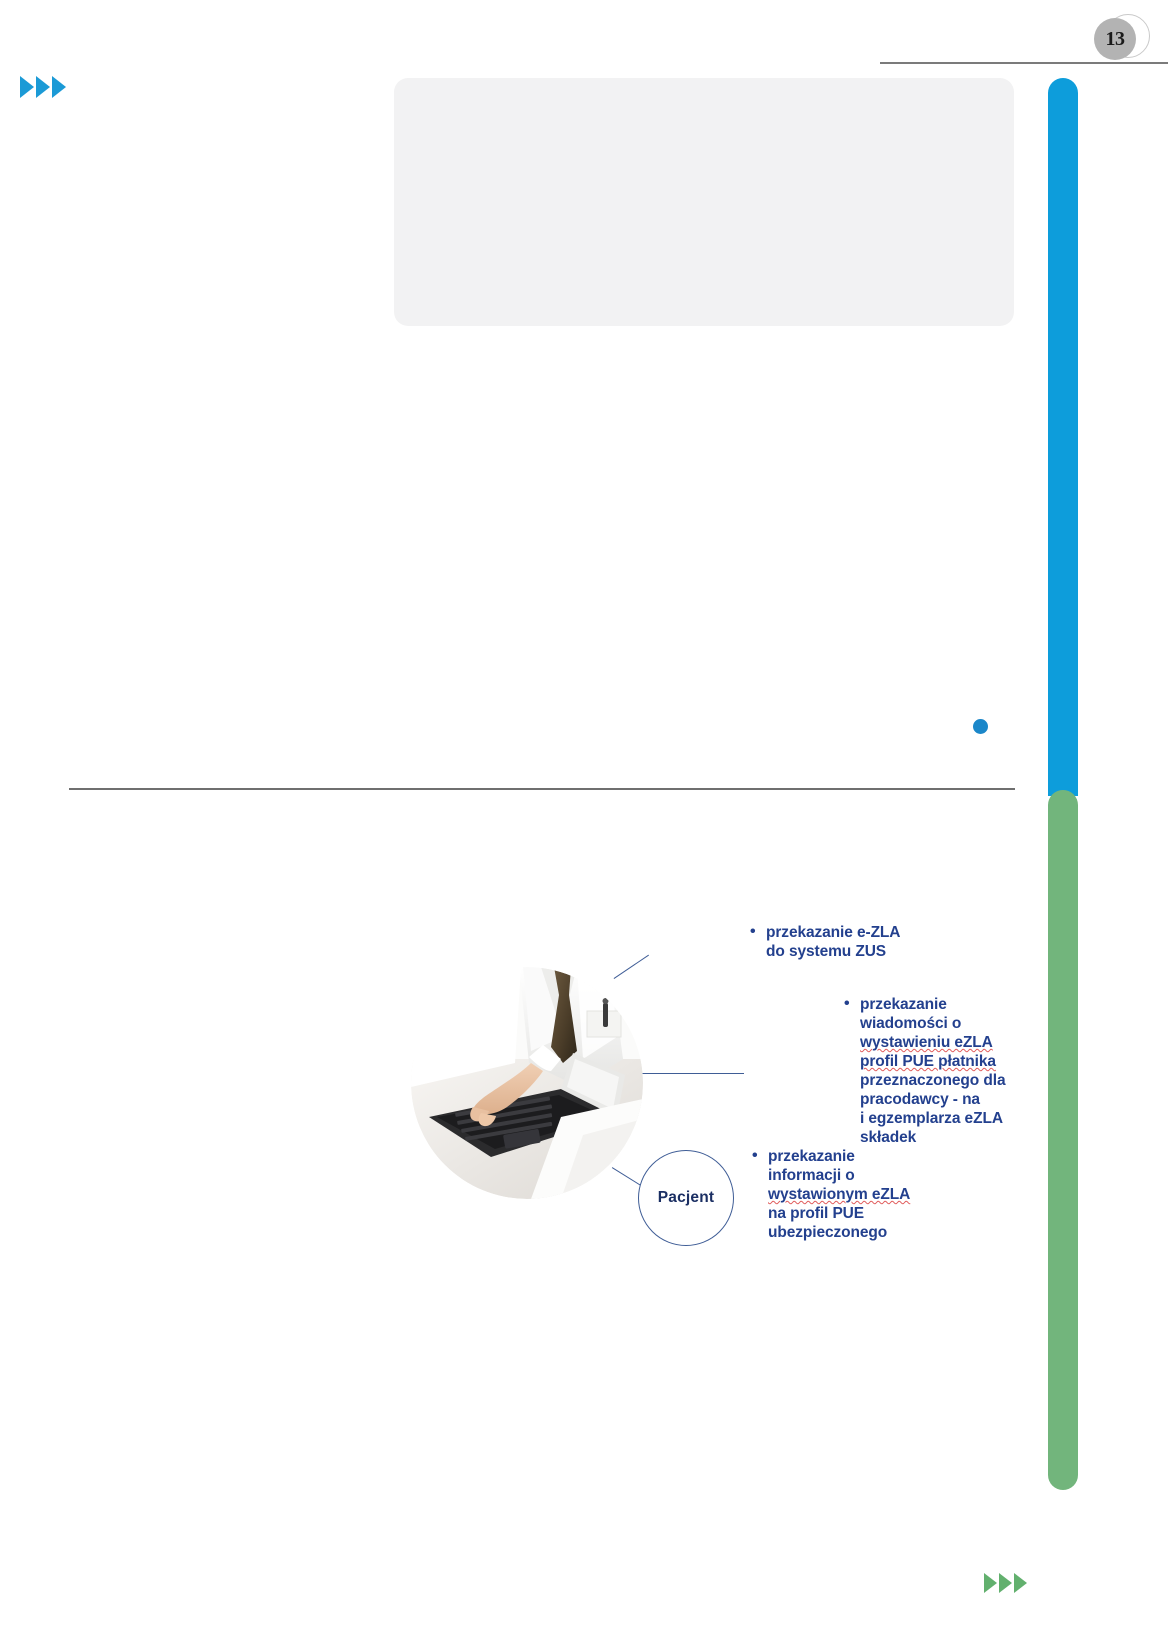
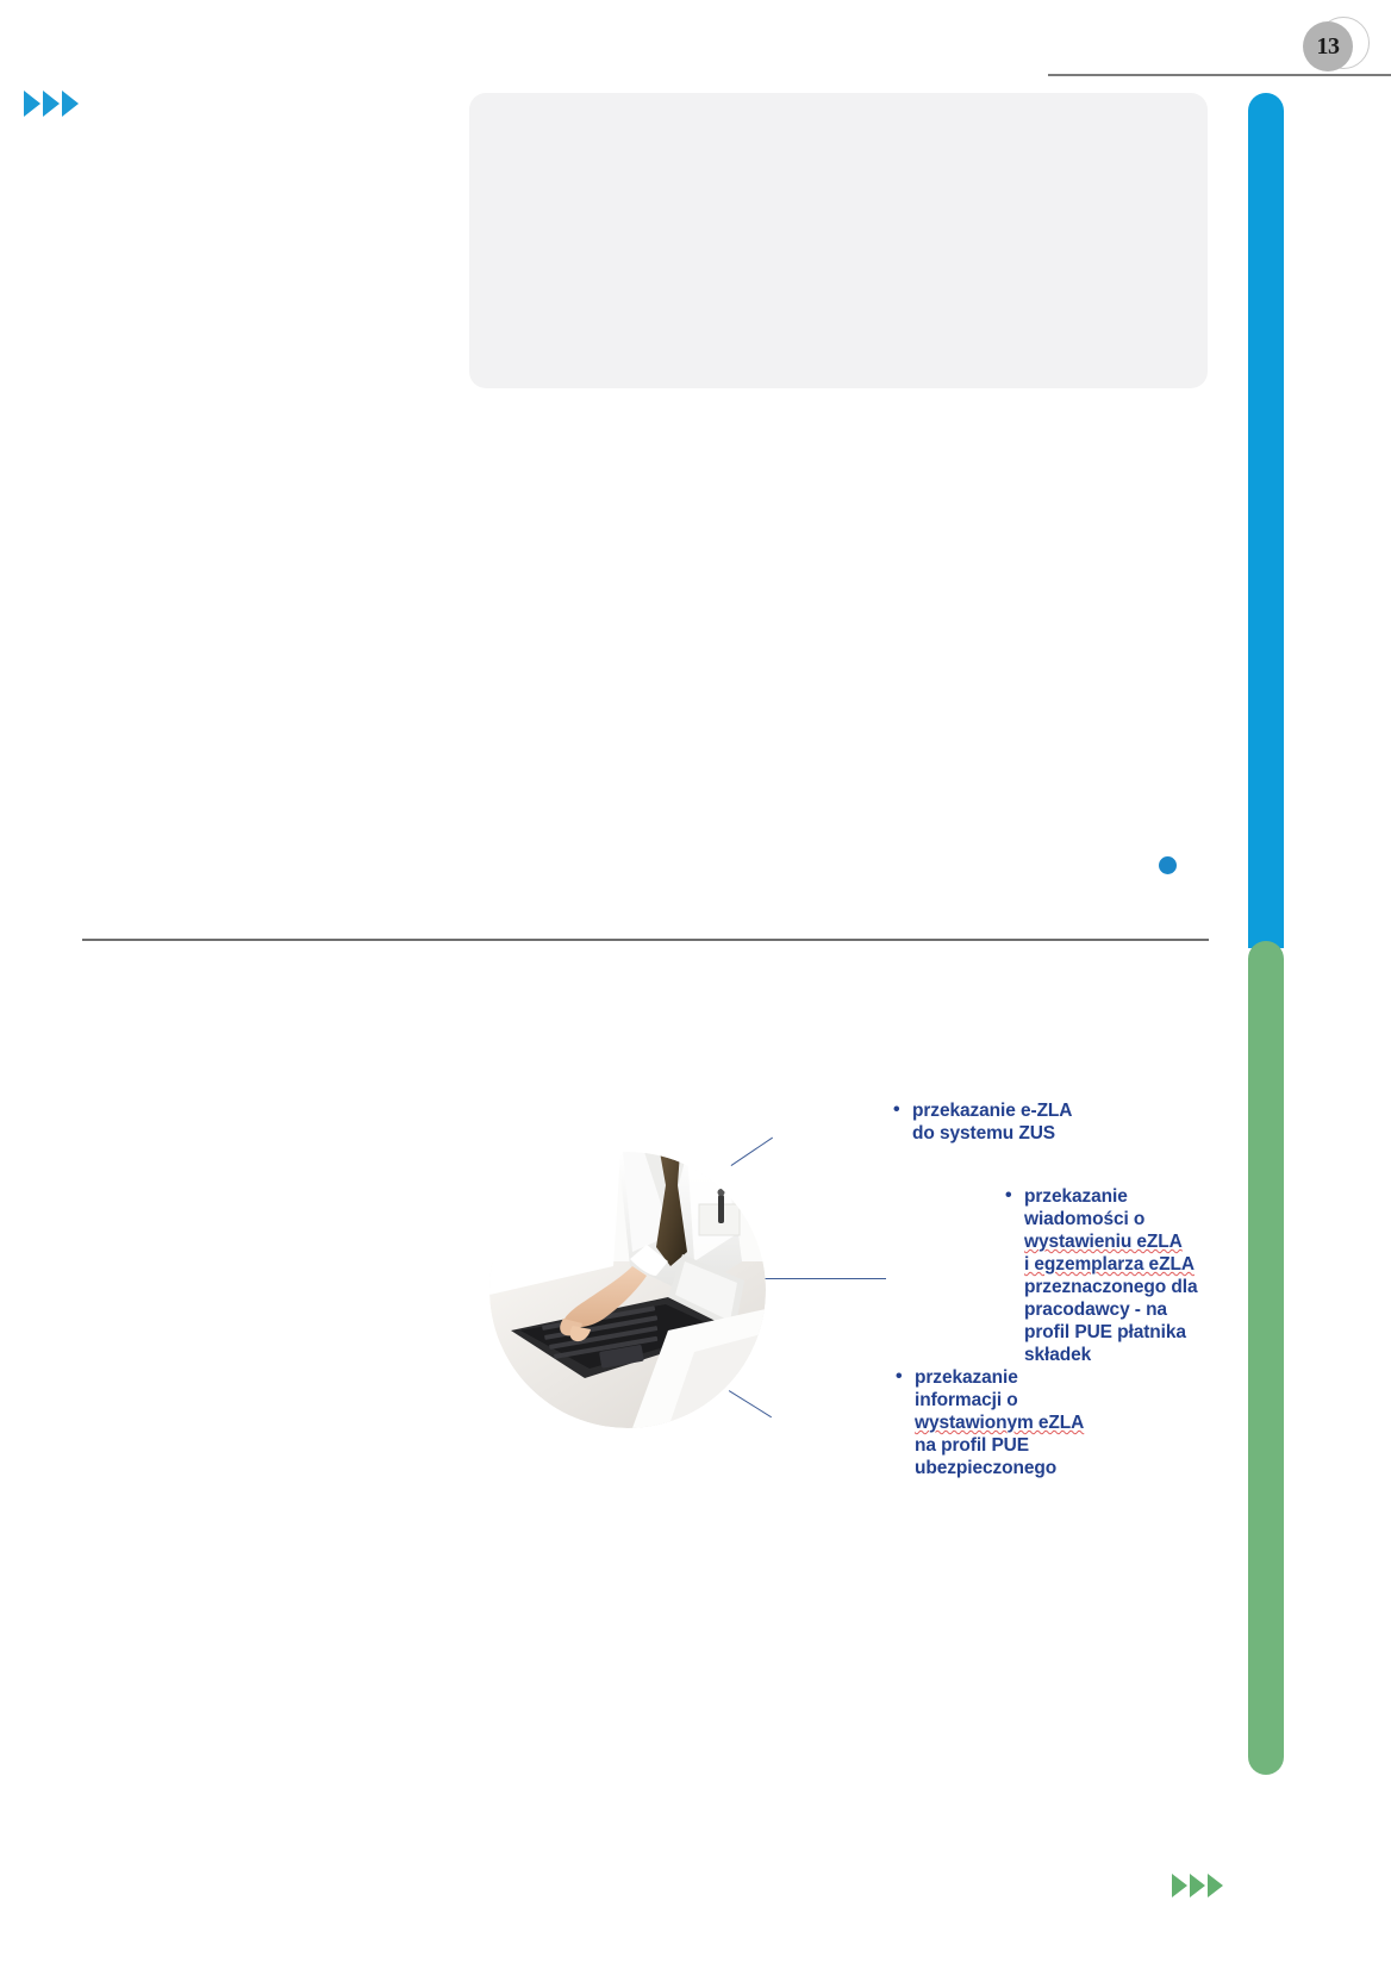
  13
- Pacjent
  przekazanie e-ZLA
  do systemu ZUS
  przekazanie
  wiadomości o
  wystawieniu eZLA
- profil PUE płatnika
+ i egzemplarza eZLA
  przeznaczonego dla
  pracodawcy - na
- i egzemplarza eZLA
+ profil PUE płatnika
  składek
  przekazanie
  informacji o
  wystawionym eZLA
  na profil PUE
  ubezpieczonego
